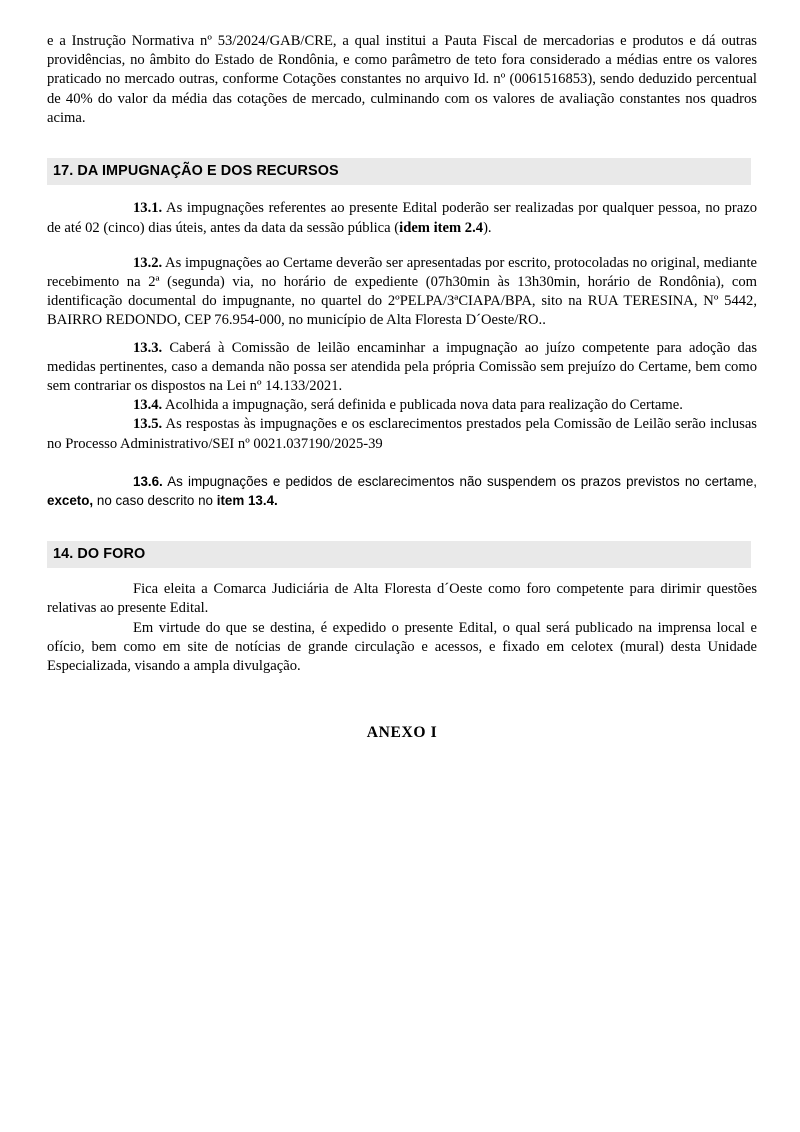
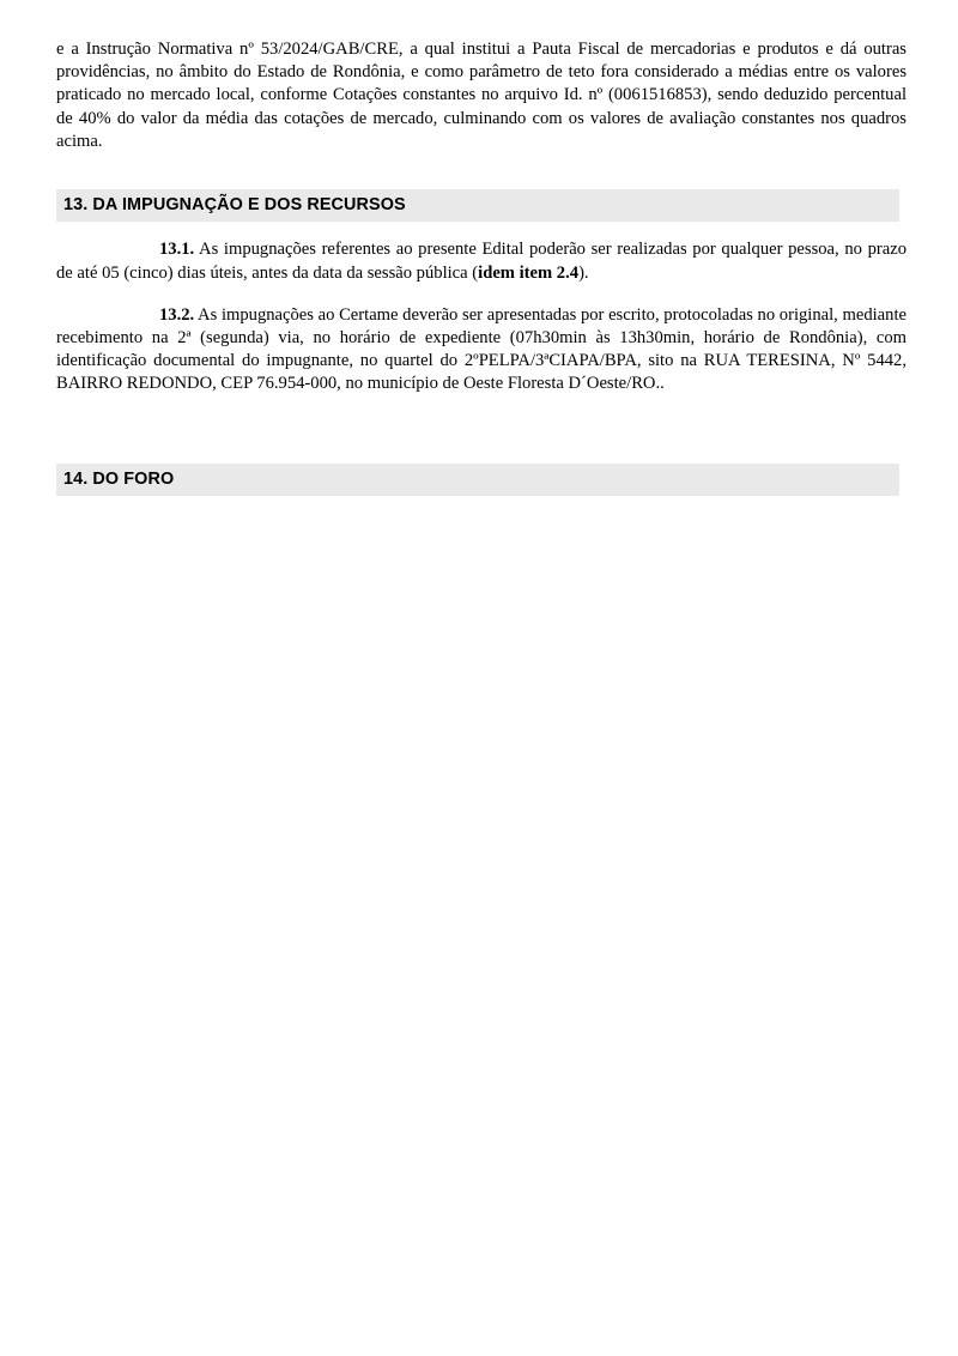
- e a Instrução Normativa nº 53/2024/GAB/CRE, a qual institui a Pauta Fiscal de mercadorias e produtos e dá outras providências, no âmbito do Estado de Rondônia, e como parâmetro de teto fora considerado a médias entre os valores praticado no mercado outras, conforme Cotações constantes no arquivo Id. nº (0061516853), sendo deduzido percentual de 40% do valor da média das cotações de mercado, culminando com os valores de avaliação constantes nos quadros acima.
+ e a Instrução Normativa nº 53/2024/GAB/CRE, a qual institui a Pauta Fiscal de mercadorias e produtos e dá outras providências, no âmbito do Estado de Rondônia, e como parâmetro de teto fora considerado a médias entre os valores praticado no mercado local, conforme Cotações constantes no arquivo Id. nº (0061516853), sendo deduzido percentual de 40% do valor da média das cotações de mercado, culminando com os valores de avaliação constantes nos quadros acima.
- 17. DA IMPUGNAÇÃO E DOS RECURSOS
+ 13. DA IMPUGNAÇÃO E DOS RECURSOS
- 13.1. As impugnações referentes ao presente Edital poderão ser realizadas por qualquer pessoa, no prazo de até 02 (cinco) dias úteis, antes da data da sessão pública (idem item 2.4).
+ 13.1. As impugnações referentes ao presente Edital poderão ser realizadas por qualquer pessoa, no prazo de até 05 (cinco) dias úteis, antes da data da sessão pública (idem item 2.4).
- 13.2. As impugnações ao Certame deverão ser apresentadas por escrito, protocoladas no original, mediante recebimento na 2ª (segunda) via, no horário de expediente (07h30min às 13h30min, horário de Rondônia), com identificação documental do impugnante, no quartel do 2ºPELPA/3ªCIAPA/BPA, sito na RUA TERESINA, Nº 5442, BAIRRO REDONDO, CEP 76.954-000, no município de Alta Floresta D´Oeste/RO..
+ 13.2. As impugnações ao Certame deverão ser apresentadas por escrito, protocoladas no original, mediante recebimento na 2ª (segunda) via, no horário de expediente (07h30min às 13h30min, horário de Rondônia), com identificação documental do impugnante, no quartel do 2ºPELPA/3ªCIAPA/BPA, sito na RUA TERESINA, Nº 5442, BAIRRO REDONDO, CEP 76.954-000, no município de Oeste Floresta D´Oeste/RO..
- 13.3. Caberá à Comissão de leilão encaminhar a impugnação ao juízo competente para adoção das medidas pertinentes, caso a demanda não possa ser atendida pela própria Comissão sem prejuízo do Certame, bem como sem contrariar os dispostos na Lei nº 14.133/2021.
- 13.4. Acolhida a impugnação, será definida e publicada nova data para realização do Certame.
- 13.5. As respostas às impugnações e os esclarecimentos prestados pela Comissão de Leilão serão inclusas no Processo Administrativo/SEI nº 0021.037190/2025-39
- 13.6. As impugnações e pedidos de esclarecimentos não suspendem os prazos previstos no certame, exceto, no caso descrito no item 13.4.
  14. DO FORO
- Fica eleita a Comarca Judiciária de Alta Floresta d´Oeste como foro competente para dirimir questões relativas ao presente Edital.
- Em virtude do que se destina, é expedido o presente Edital, o qual será publicado na imprensa local e ofício, bem como em site de notícias de grande circulação e acessos, e fixado em celotex (mural) desta Unidade Especializada, visando a ampla divulgação.
- ANEXO I
